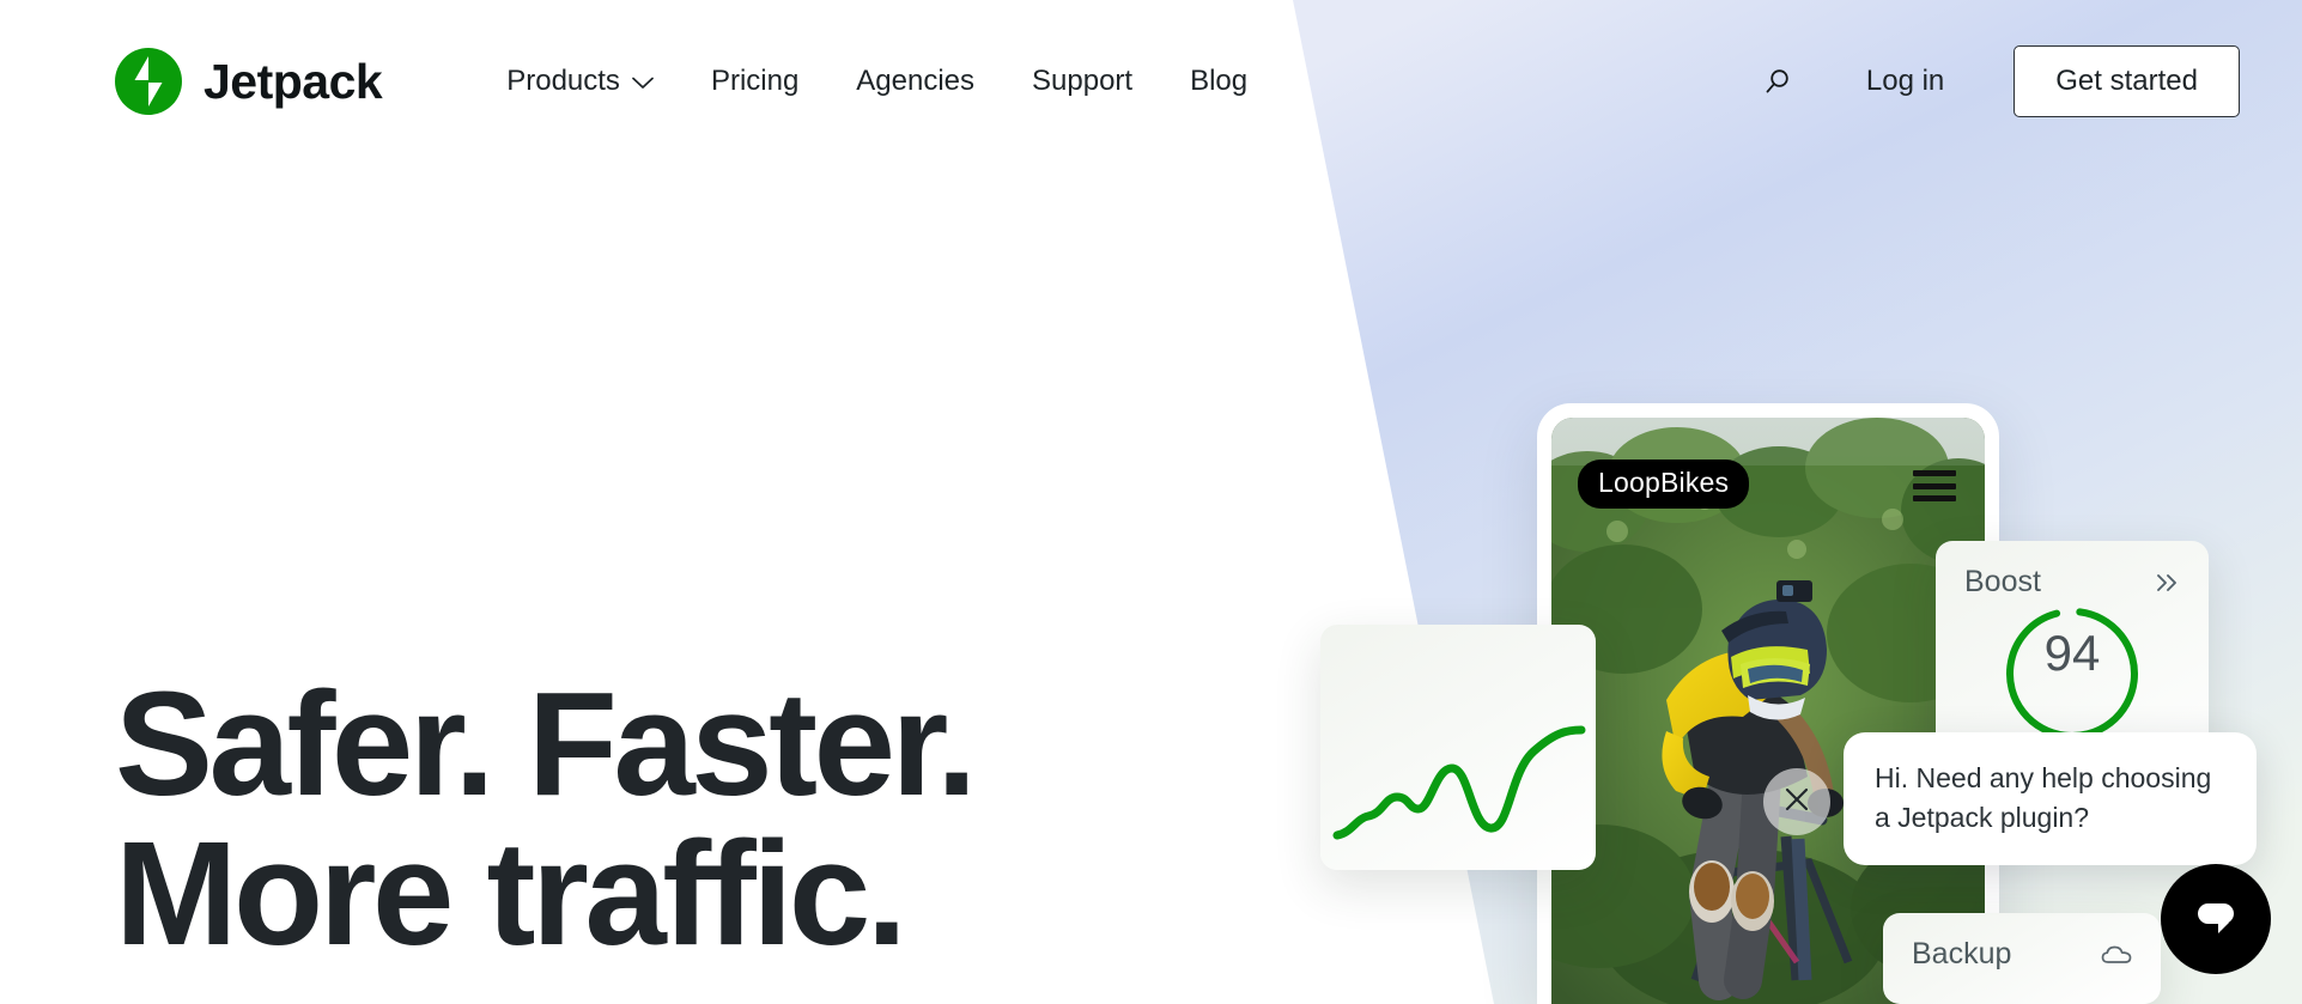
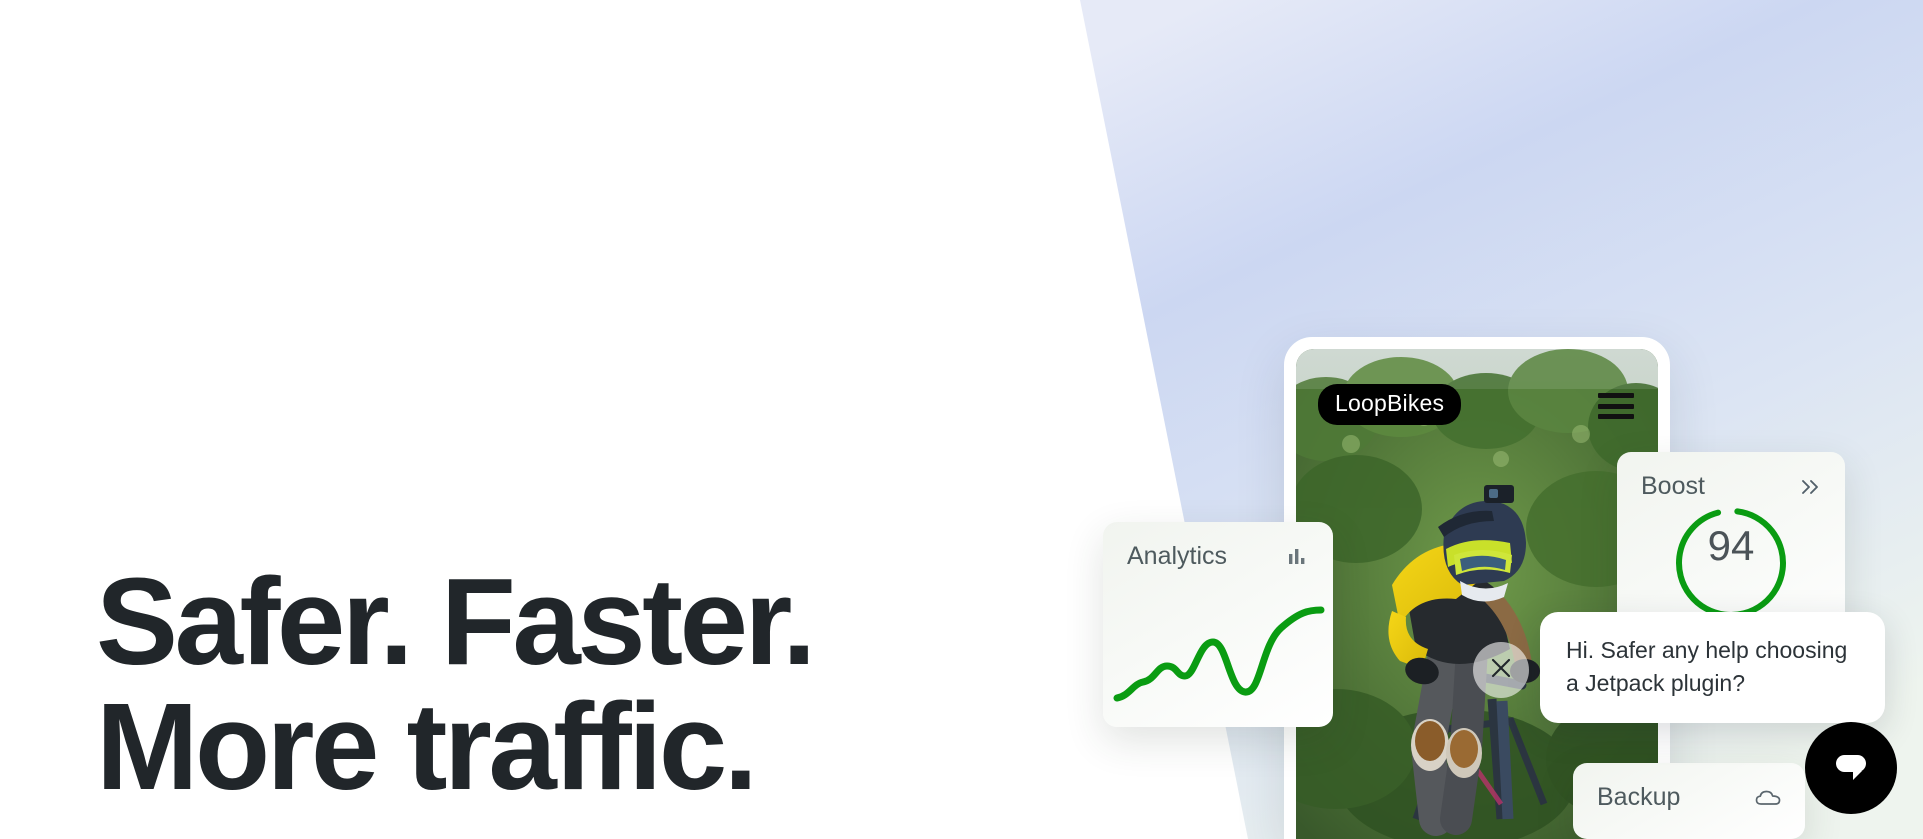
- Jetpack
- Products
- Pricing
- Agencies
- Support
- Blog
- Log in
- Get started
  Safer. Faster.
  More traffic.
  LoopBikes
+ Analytics
  Boost
  94
  Backup
- Hi. Need any help choosing a Jetpack plugin?
+ Hi. Safer any help choosing a Jetpack plugin?
